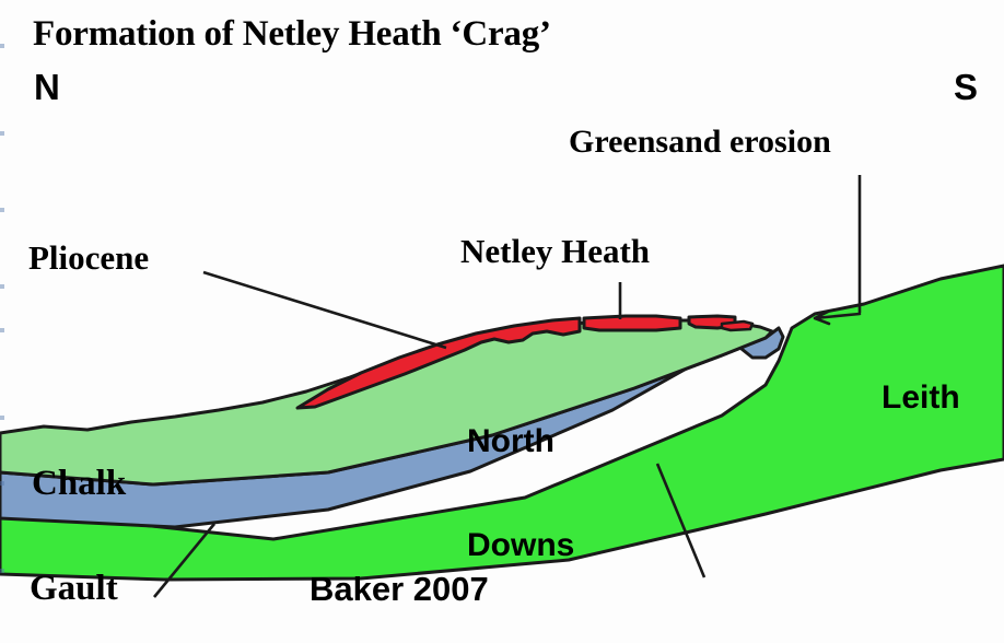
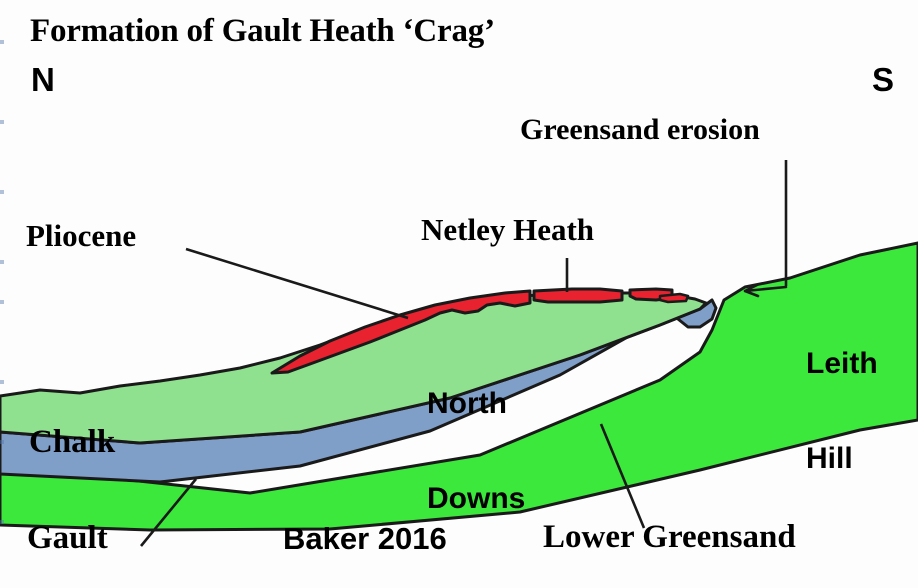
- Formation of Netley Heath ‘Crag’
+ Formation of Gault Heath ‘Crag’
  N
  S
  Greensand erosion
  Pliocene
  Netley Heath
  Leith
+ Hill
  North
  Downs
  Chalk
  Gault
- Baker 2007
+ Baker 2016
+ Lower Greensand
